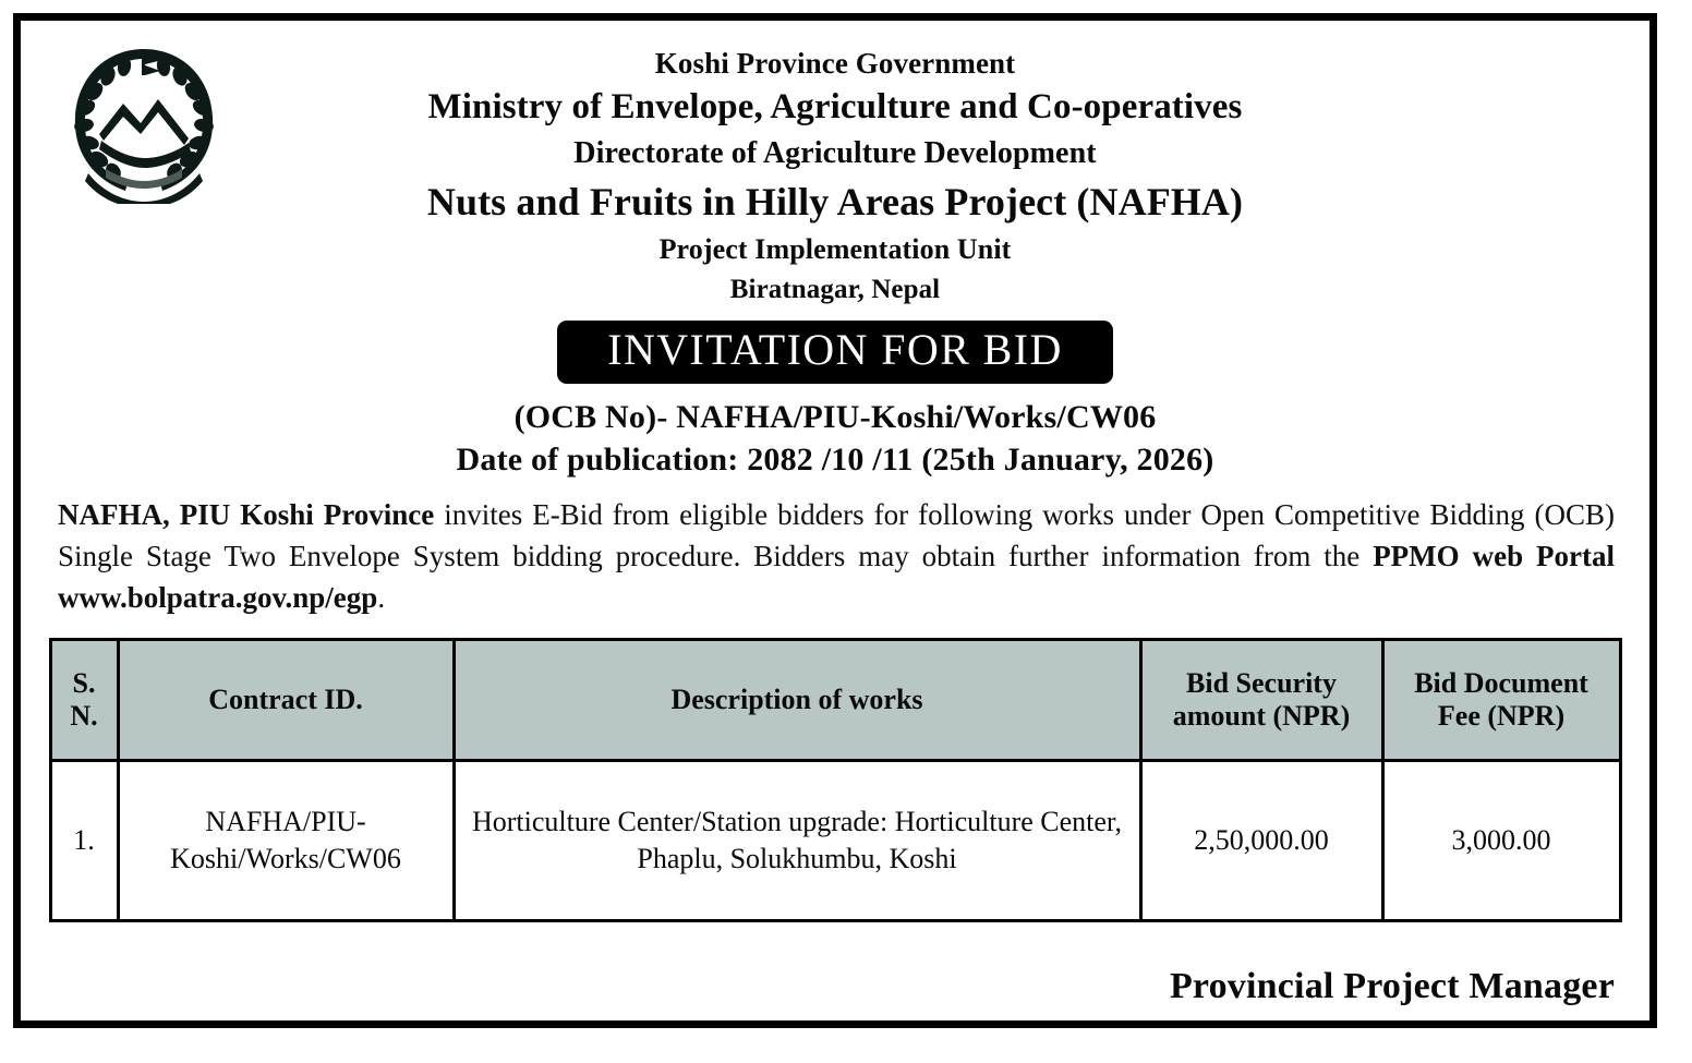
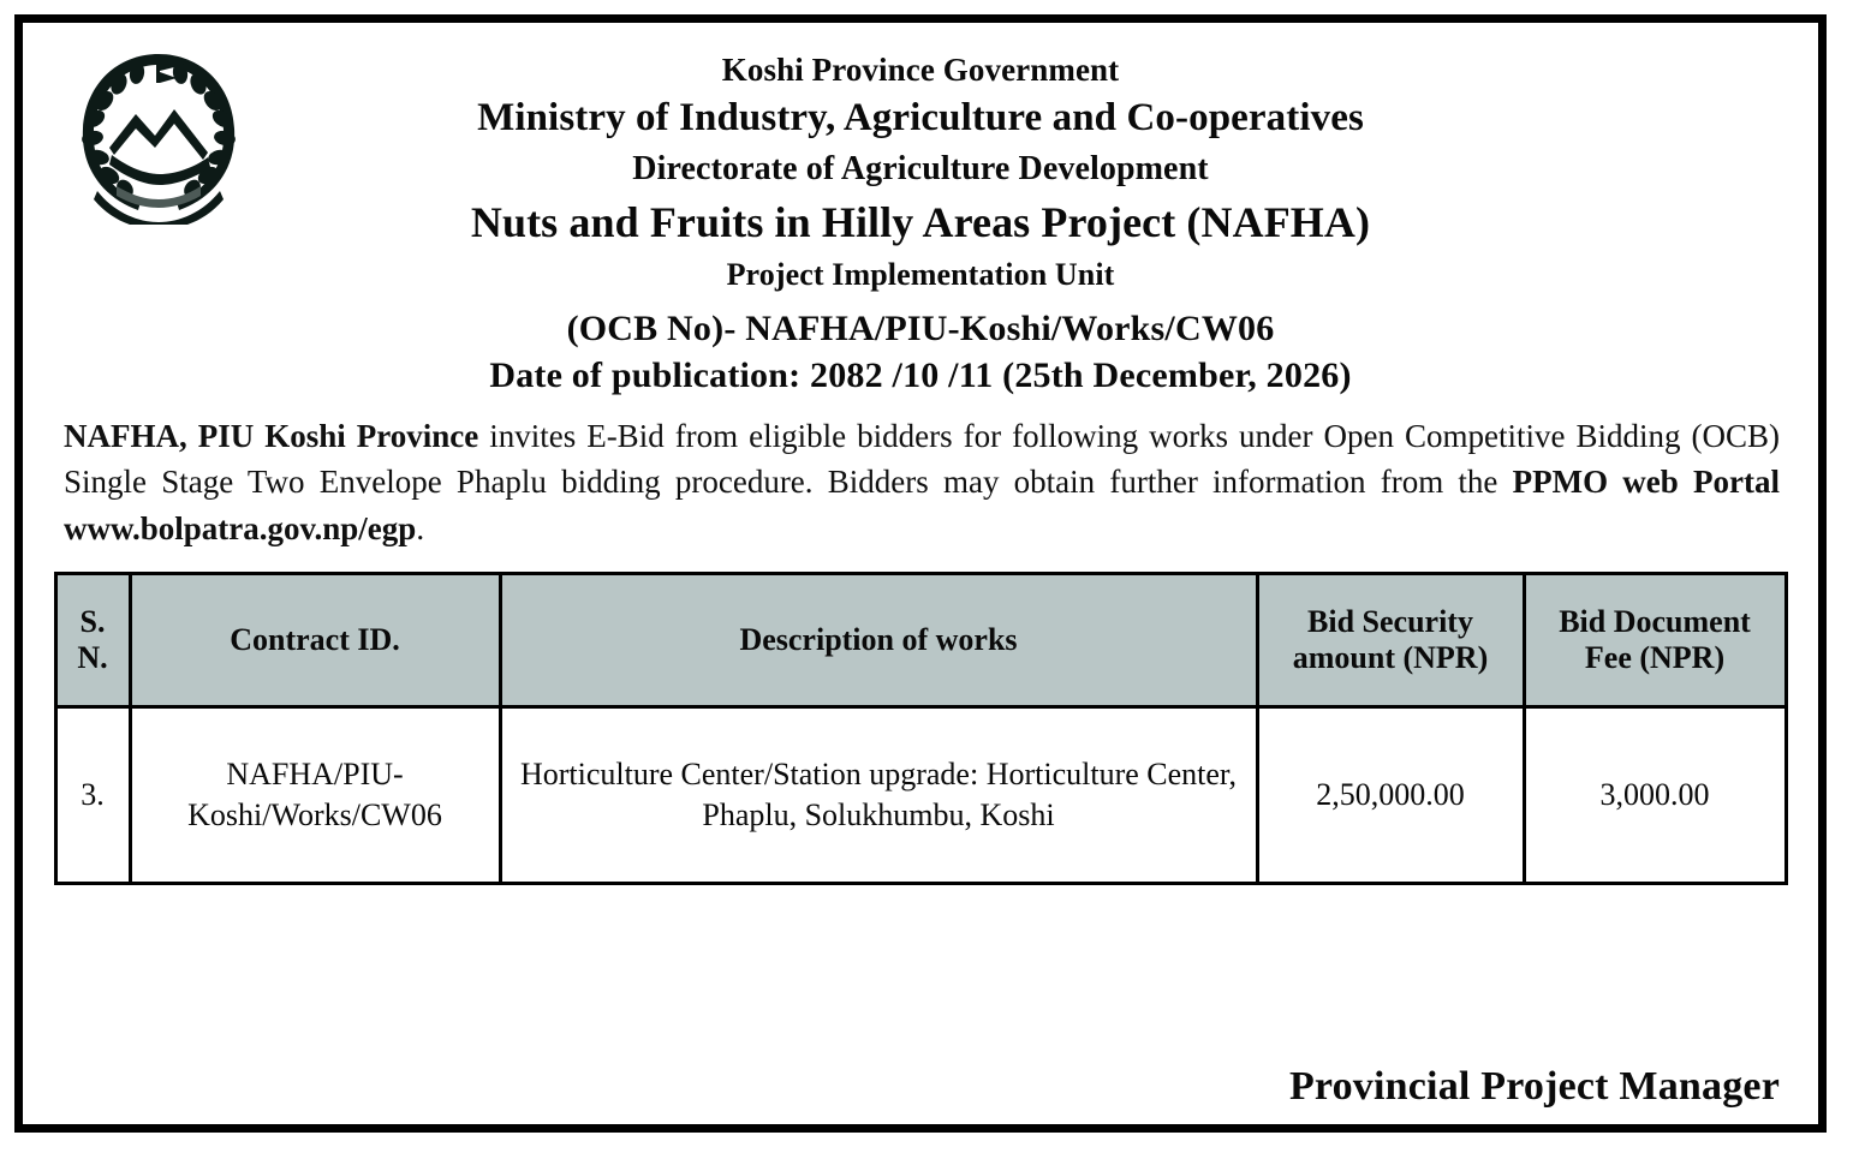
  Koshi Province Government
- Ministry of Envelope, Agriculture and Co-operatives
+ Ministry of Industry, Agriculture and Co-operatives
  Directorate of Agriculture Development
  Nuts and Fruits in Hilly Areas Project (NAFHA)
  Project Implementation Unit
- Biratnagar, Nepal
- INVITATION FOR BID
  (OCB No)- NAFHA/PIU-Koshi/Works/CW06
- Date of publication: 2082 /10 /11 (25th January, 2026)
+ Date of publication: 2082 /10 /11 (25th December, 2026)
- NAFHA, PIU Koshi Province invites E-Bid from eligible bidders for following works under Open Competitive Bidding (OCB) Single Stage Two Envelope System bidding procedure. Bidders may obtain further information from the PPMO web Portal www.bolpatra.gov.np/egp.
+ NAFHA, PIU Koshi Province invites E-Bid from eligible bidders for following works under Open Competitive Bidding (OCB) Single Stage Two Envelope Phaplu bidding procedure. Bidders may obtain further information from the PPMO web Portal www.bolpatra.gov.np/egp.
  S. N.	Contract ID.	Description of works	Bid Security amount (NPR)	Bid Document Fee (NPR)
- 1.	NAFHA/PIU-Koshi/Works/CW06	Horticulture Center/Station upgrade: Horticulture Center, Phaplu, Solukhumbu, Koshi	2,50,000.00	3,000.00
+ 3.	NAFHA/PIU-Koshi/Works/CW06	Horticulture Center/Station upgrade: Horticulture Center, Phaplu, Solukhumbu, Koshi	2,50,000.00	3,000.00
  Provincial Project Manager
